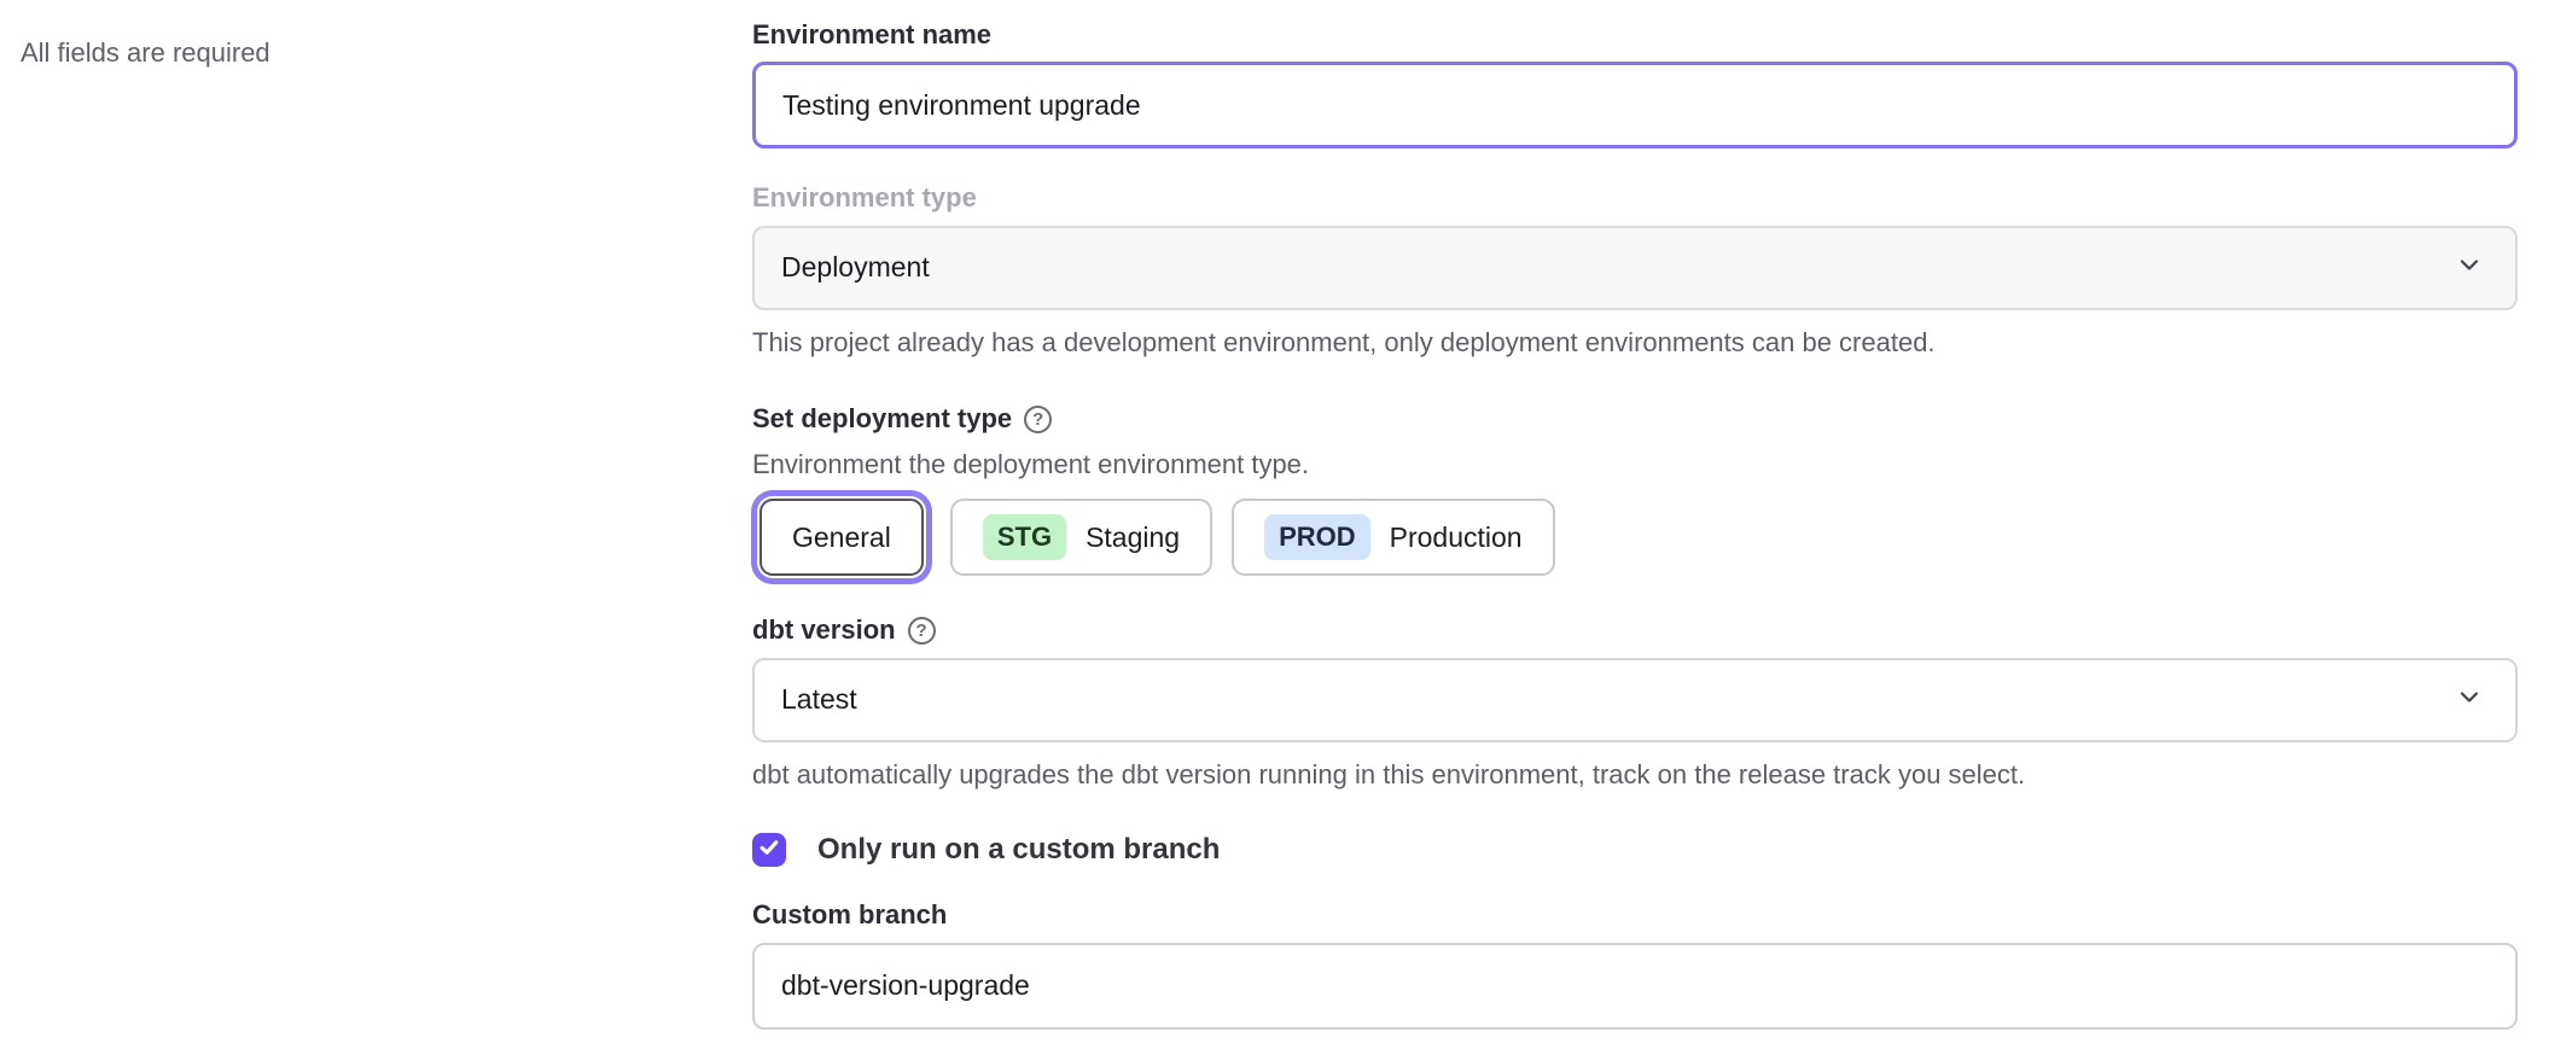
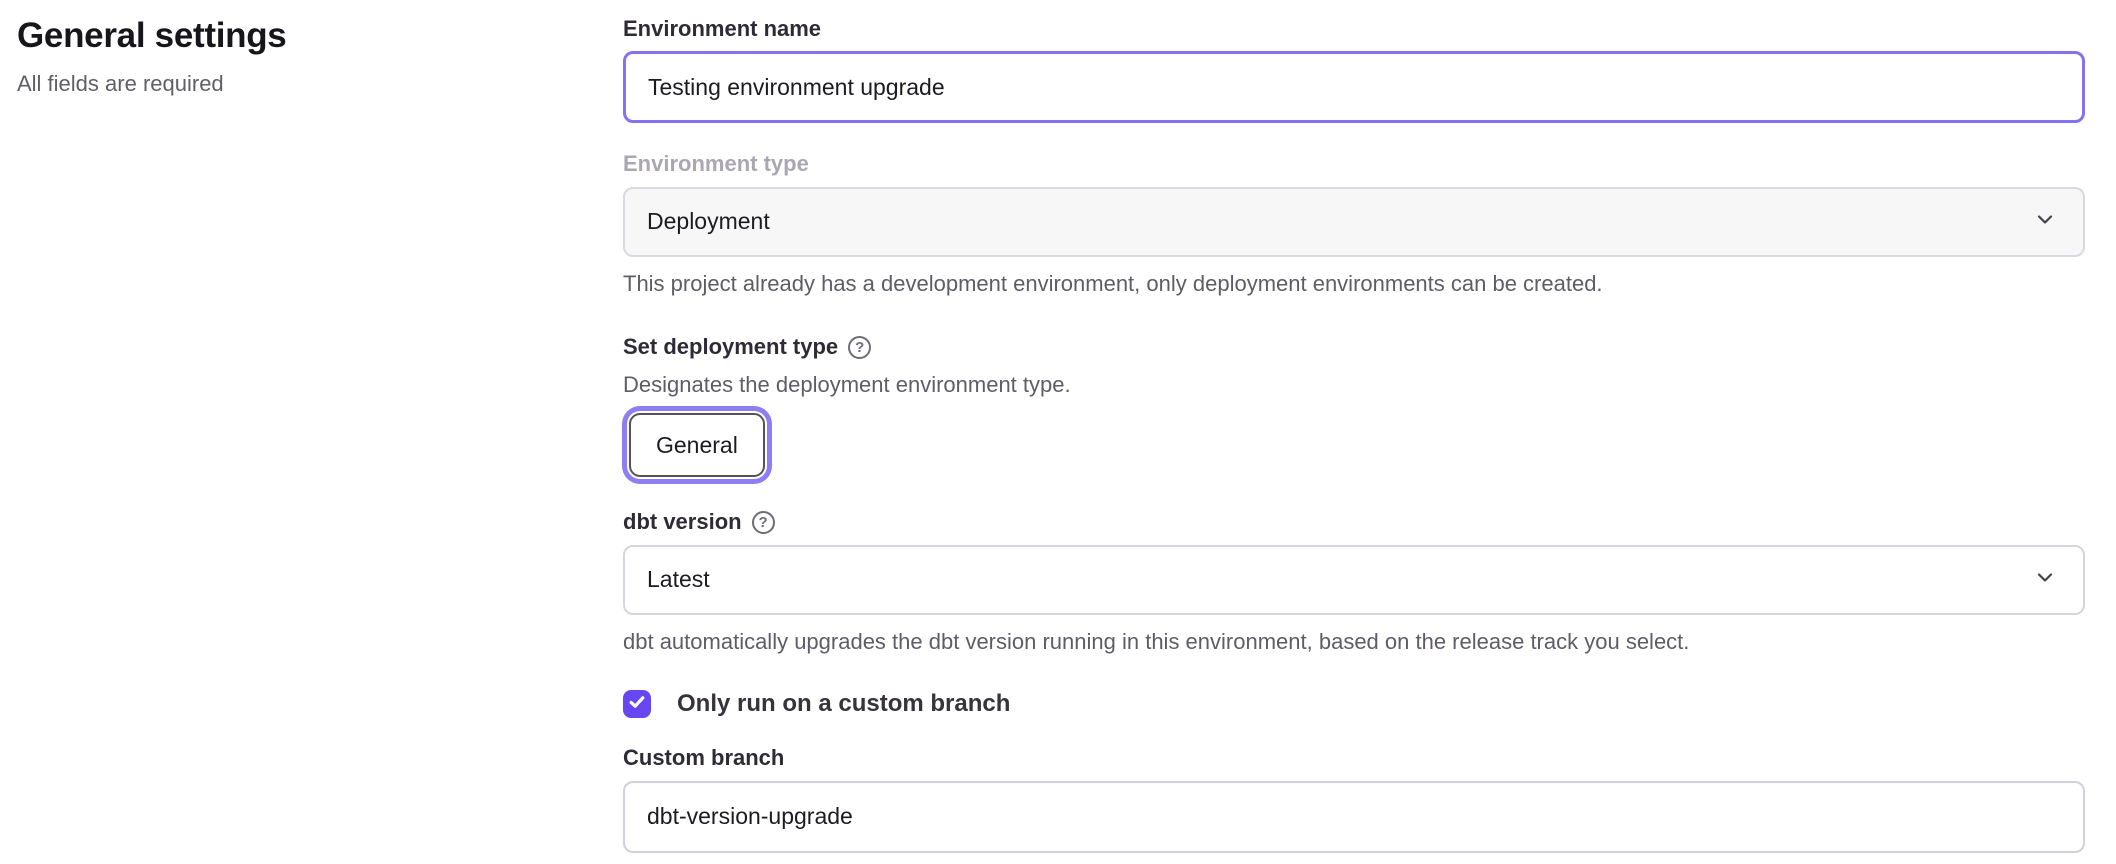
+ General settings
  All fields are required
  Environment name
  Testing environment upgrade
  Environment type
  Deployment
  This project already has a development environment, only deployment environments can be created.
  Set deployment type
  ?
- Environment the deployment environment type.
+ Designates the deployment environment type.
  General
- STG
- Staging
- PROD
- Production
  dbt version
  ?
  Latest
- dbt automatically upgrades the dbt version running in this environment, track on the release track you select.
+ dbt automatically upgrades the dbt version running in this environment, based on the release track you select.
  Only run on a custom branch
  Custom branch
  dbt-version-upgrade
